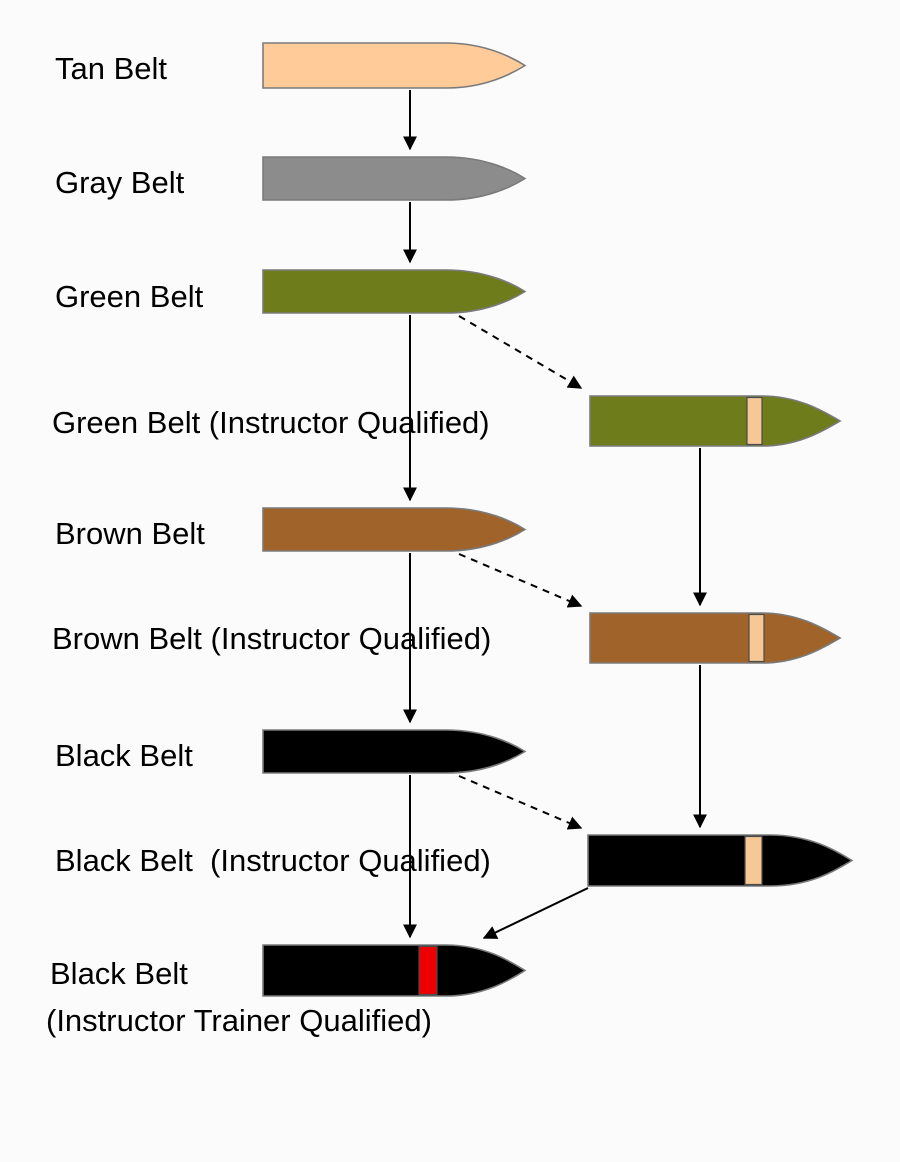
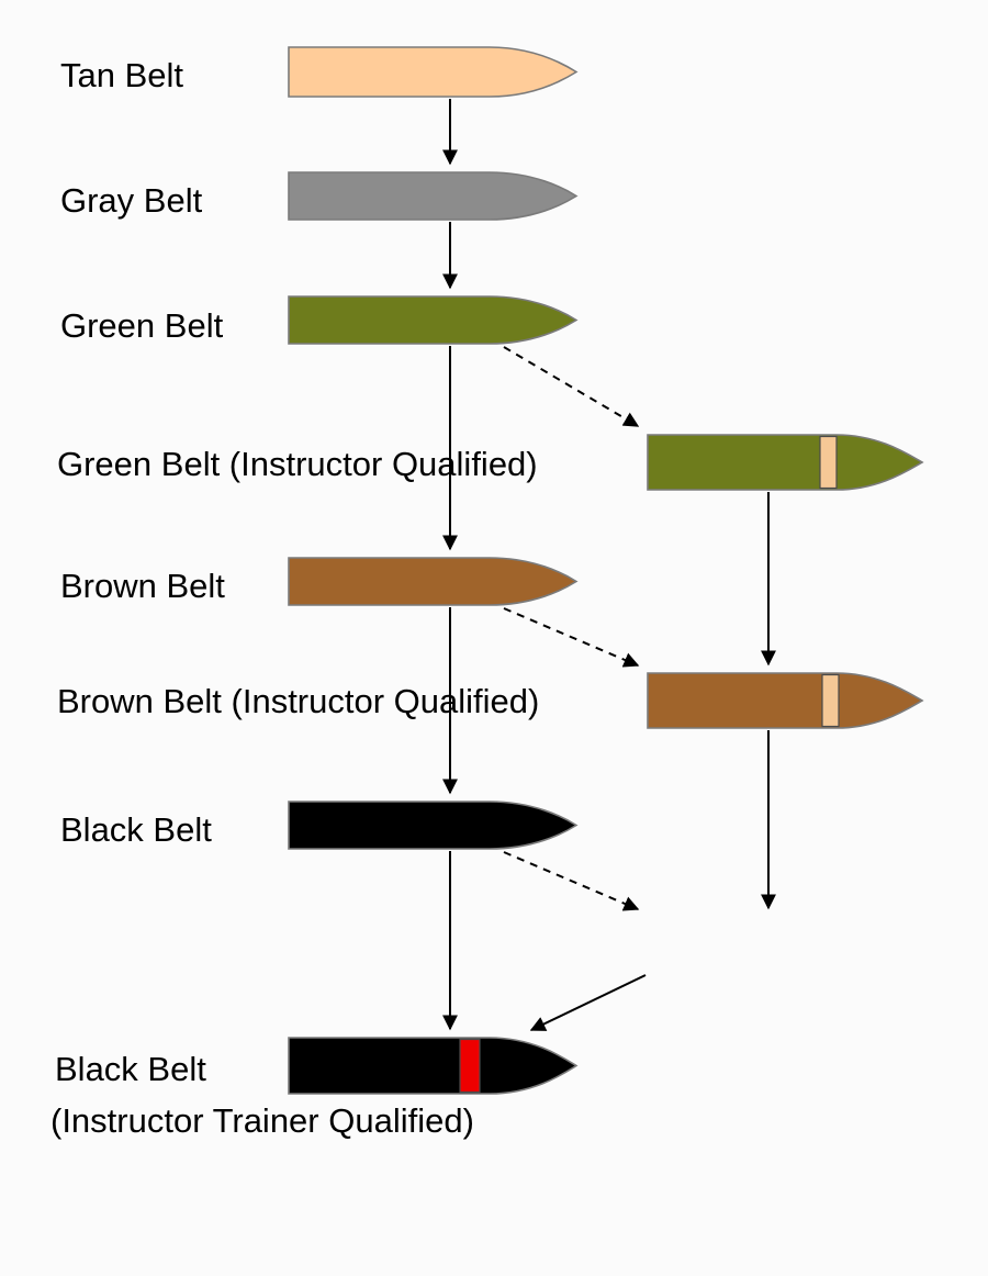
  Tan Belt
  Gray Belt
  Green Belt
  Green Belt (Instructor Qualified)
  Brown Belt
  Brown Belt (Instructor Qualified)
  Black Belt
- Black Belt (Instructor Qualified)
  Black Belt
  (Instructor Trainer Qualified)
